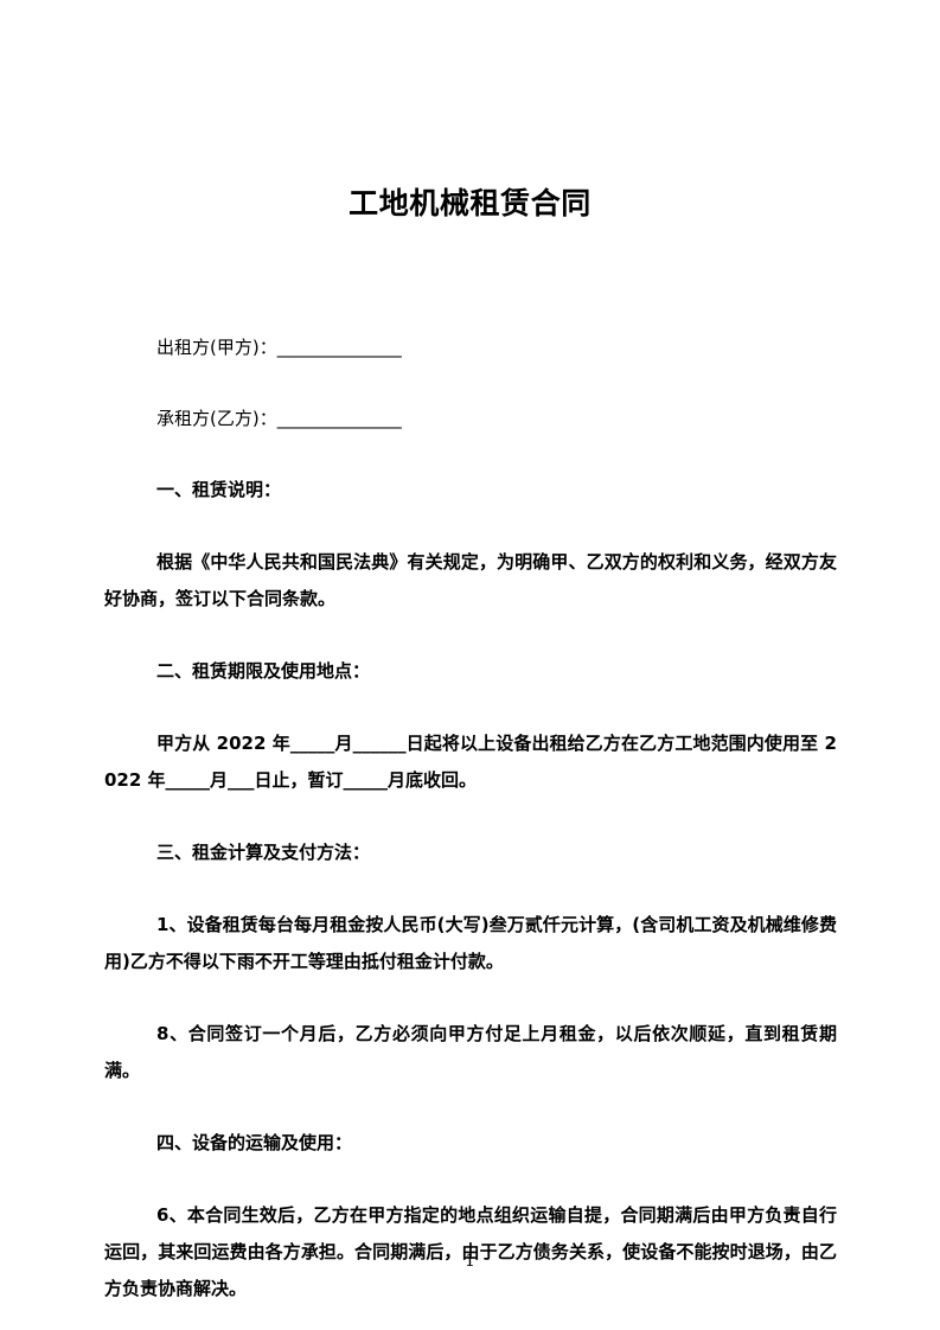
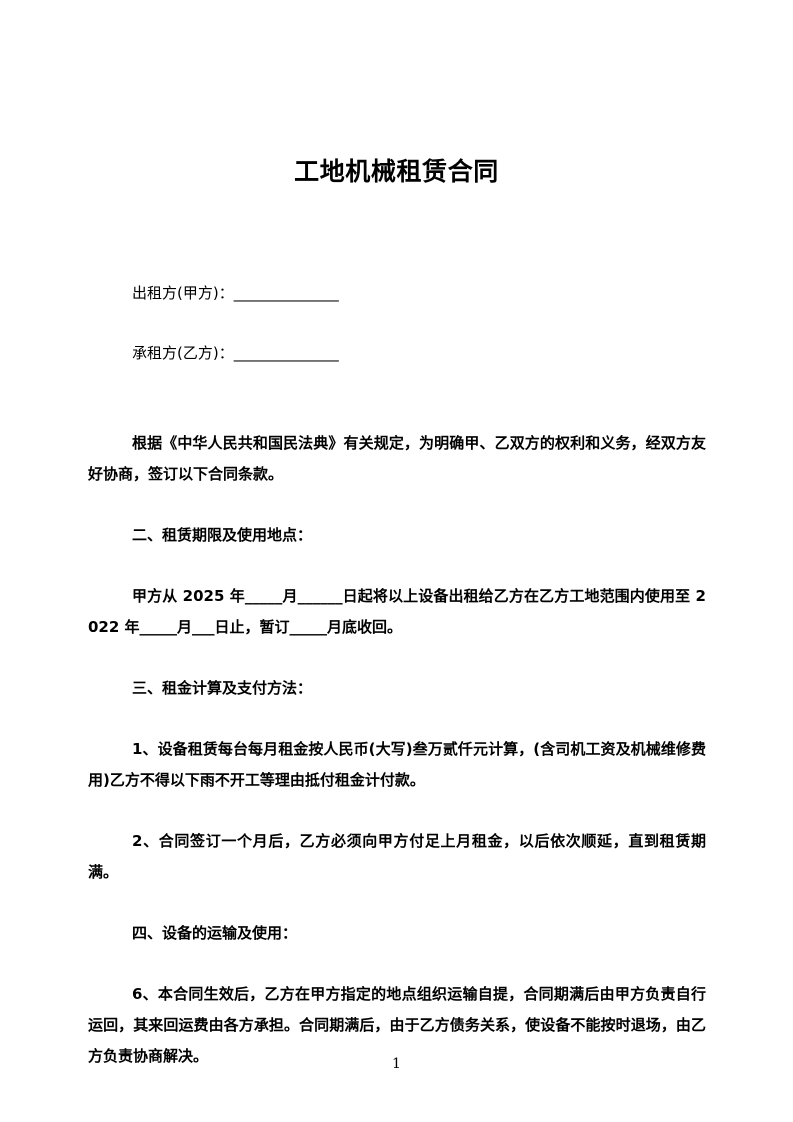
  工地机械租赁合同
  出租方(甲方)：______________
  承租方(乙方)：______________
- 一、租赁说明：
  根据《中华人民共和国民法典》有关规定，为明确甲、乙双方的权利和义务，经双方友好协商，签订以下合同条款。
  二、租赁期限及使用地点：
- 甲方从 2022 年_____月______日起将以上设备出租给乙方在乙方工地范围内使用至 2022 年_____月___日止，暂订_____月底收回。
+ 甲方从 2025 年_____月______日起将以上设备出租给乙方在乙方工地范围内使用至 2022 年_____月___日止，暂订_____月底收回。
  三、租金计算及支付方法：
  1、设备租赁每台每月租金按人民币(大写)叁万贰仟元计算，(含司机工资及机械维修费用)乙方不得以下雨不开工等理由抵付租金计付款。
- 8、合同签订一个月后，乙方必须向甲方付足上月租金，以后依次顺延，直到租赁期满。
+ 2、合同签订一个月后，乙方必须向甲方付足上月租金，以后依次顺延，直到租赁期满。
  四、设备的运输及使用：
  6、本合同生效后，乙方在甲方指定的地点组织运输自提，合同期满后由甲方负责自行运回，其来回运费由各方承担。合同期满后，由于乙方债务关系，使设备不能按时退场，由乙方负责协商解决。
  1
